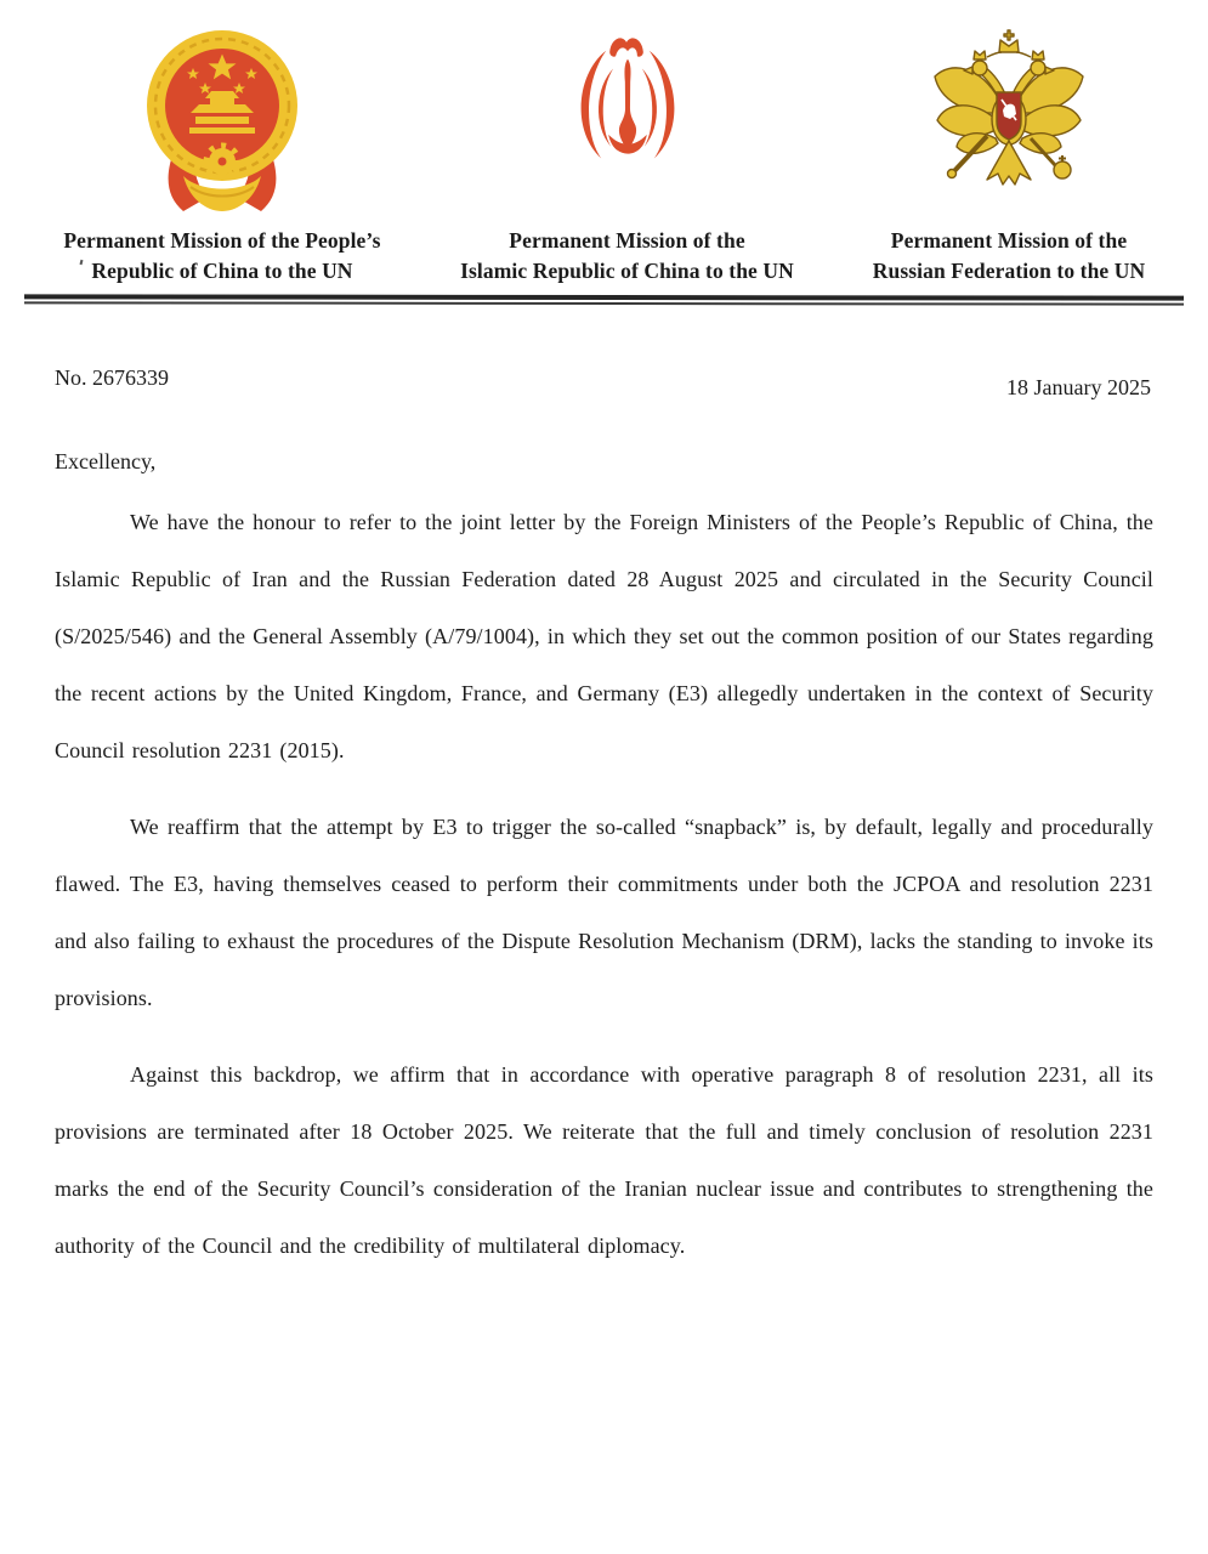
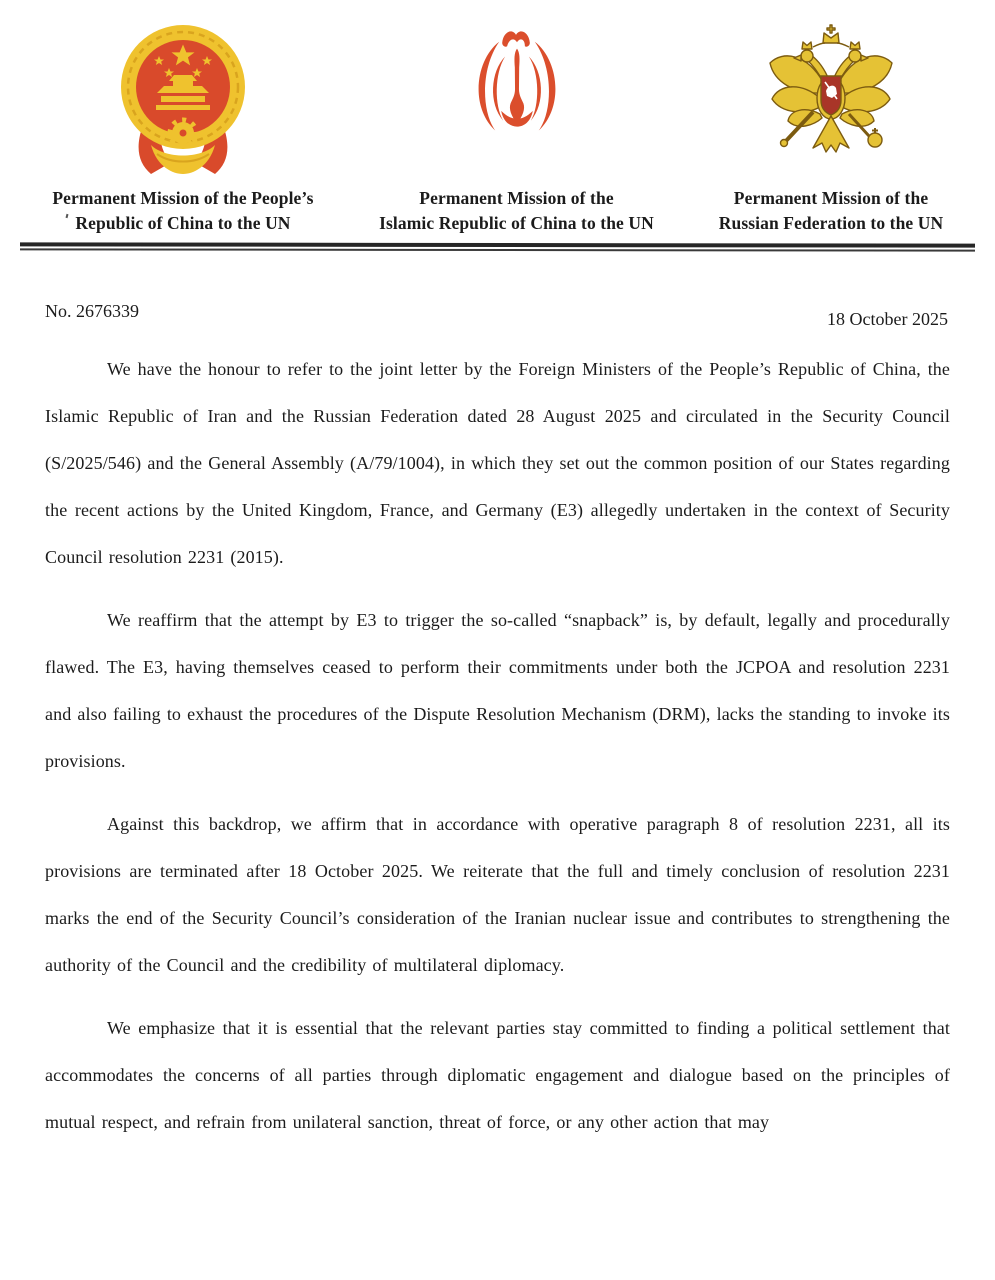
  Permanent Mission of the People’s
  Republic of China to the UN
  Permanent Mission of the
  Islamic Republic of China to the UN
  Permanent Mission of the
  Russian Federation to the UN
  No. 2676339
- 18 January 2025
+ 18 October 2025
- Excellency,
  We have the honour to refer to the joint letter by the Foreign Ministers of the People’s Republic of China, the Islamic Republic of Iran and the Russian Federation dated 28 August 2025 and circulated in the Security Council (S/2025/546) and the General Assembly (A/79/1004), in which they set out the common position of our States regarding the recent actions by the United Kingdom, France, and Germany (E3) allegedly undertaken in the context of Security Council resolution 2231 (2015).
  We reaffirm that the attempt by E3 to trigger the so-called “snapback” is, by default, legally and procedurally flawed. The E3, having themselves ceased to perform their commitments under both the JCPOA and resolution 2231 and also failing to exhaust the procedures of the Dispute Resolution Mechanism (DRM), lacks the standing to invoke its provisions.
  Against this backdrop, we affirm that in accordance with operative paragraph 8 of resolution 2231, all its provisions are terminated after 18 October 2025. We reiterate that the full and timely conclusion of resolution 2231 marks the end of the Security Council’s consideration of the Iranian nuclear issue and contributes to strengthening the authority of the Council and the credibility of multilateral diplomacy.
+ We emphasize that it is essential that the relevant parties stay committed to finding a political settlement that accommodates the concerns of all parties through diplomatic engagement and dialogue based on the principles of mutual respect, and refrain from unilateral sanction, threat of force, or any other action that may
